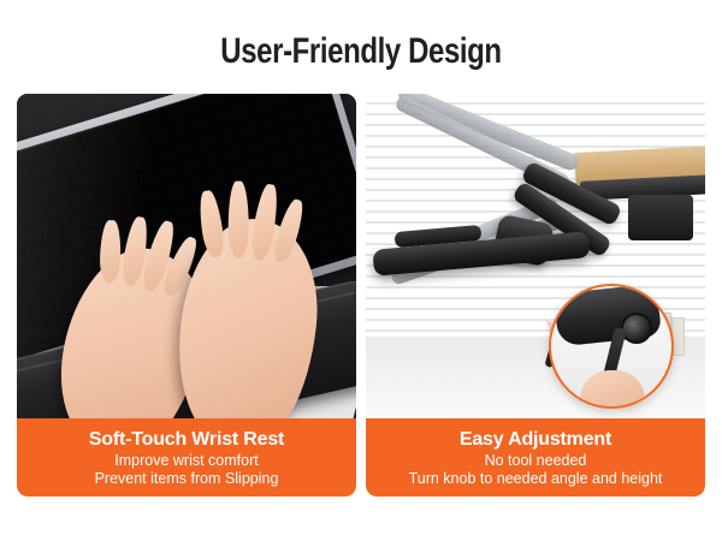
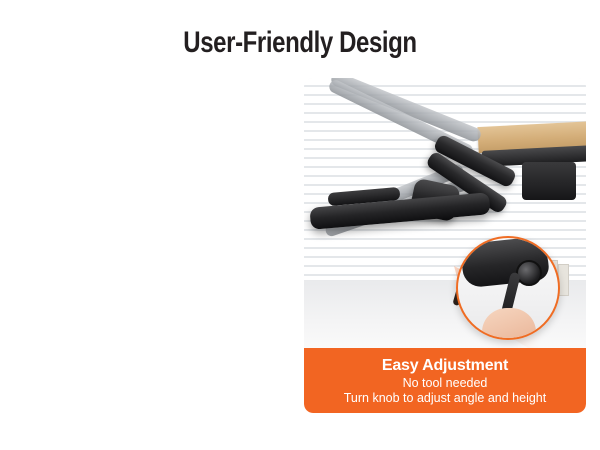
  User-Friendly Design
- Soft-Touch Wrist Rest
- Improve wrist comfort
- Prevent items from Slipping
  Easy Adjustment
  No tool needed
- Turn knob to needed angle and height
+ Turn knob to adjust angle and height
